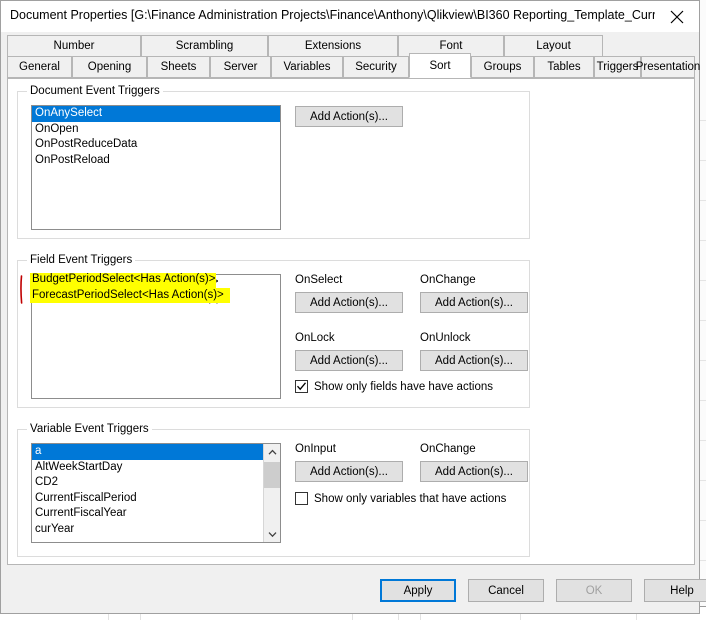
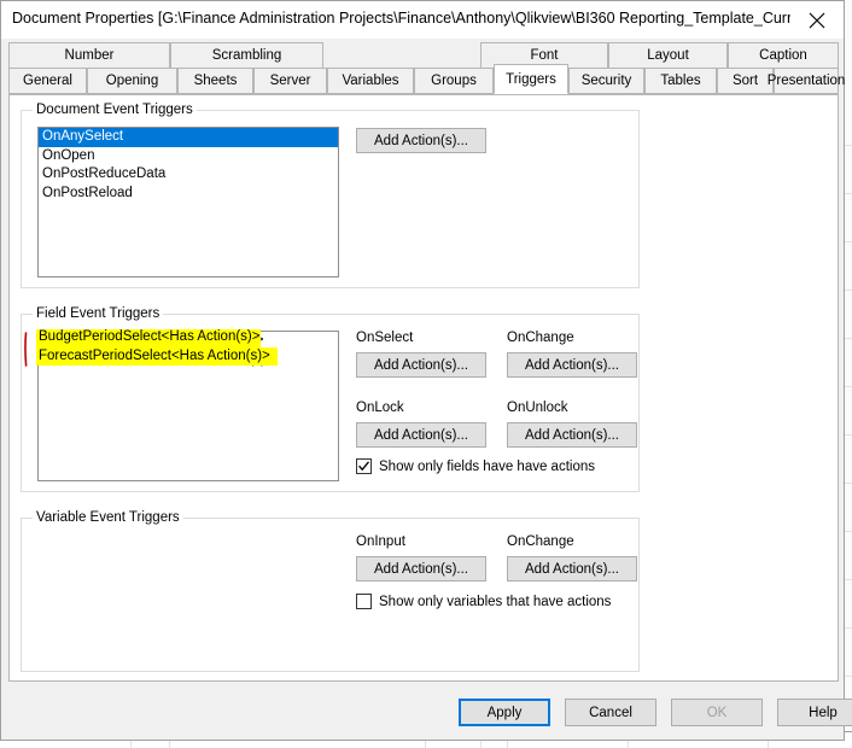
  Document Properties [G:\Finance Administration Projects\Finance\Anthony\Qlikview\BI360 Reporting_Template_Curr
  Number
  Scrambling
- Extensions
  Font
  Layout
+ Caption
  General
  Opening
  Sheets
  Server
  Variables
- Security
+ Groups
- Sort
+ Triggers
- Groups
+ Security
  Tables
- Triggers
+ Sort
  Presentation
  Document Event Triggers
  OnAnySelect
  OnOpen
  OnPostReduceData
  OnPostReload
  Add Action(s)...
  Field Event Triggers
  OnSelect
  Add Action(s)...
  OnChange
  Add Action(s)...
  OnLock
  Add Action(s)...
  OnUnlock
  Add Action(s)...
  Show only fields have have actions
  Variable Event Triggers
- a
- AltWeekStartDay
- CD2
- CurrentFiscalPeriod
- CurrentFiscalYear
- curYear
  OnInput
  Add Action(s)...
  OnChange
  Add Action(s)...
  Show only variables that have actions
  Apply
  Cancel
  OK
  Help
  BudgetPeriodSelect<Has Action(s)>
  ForecastPeriodSelect<Has Action(s)>
